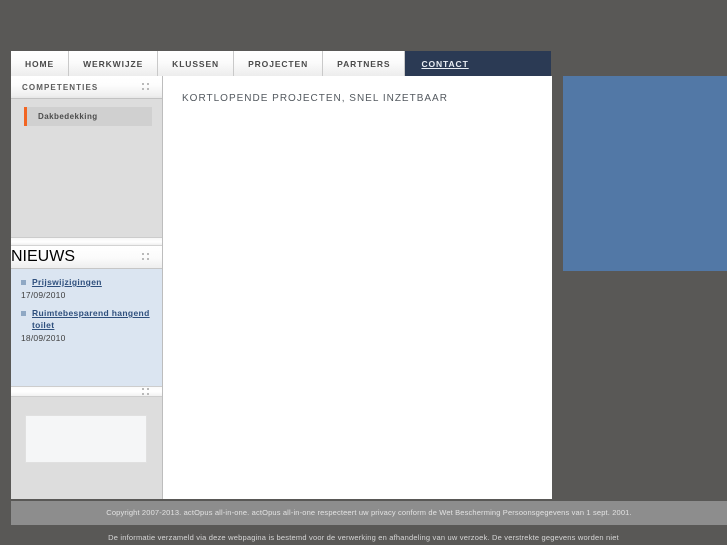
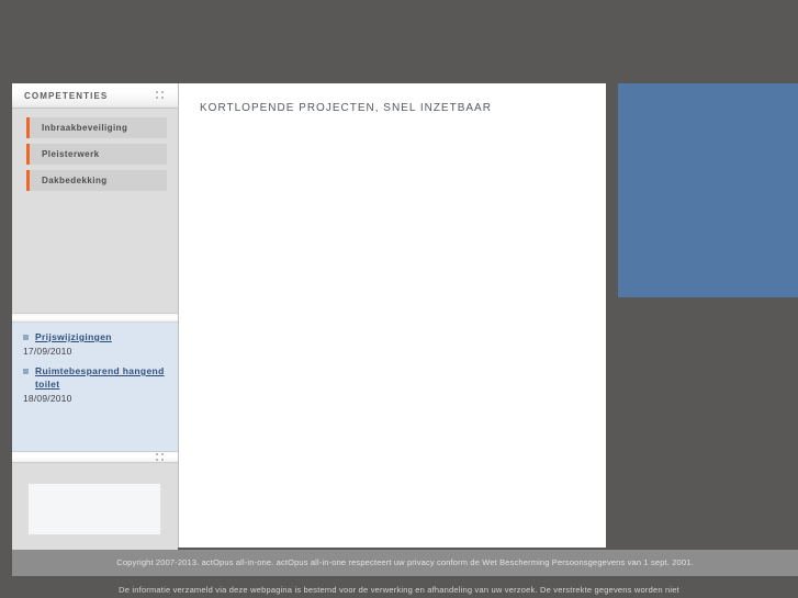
- HOME
- WERKWIJZE
- KLUSSEN
- PROJECTEN
- PARTNERS
- CONTACT
  COMPETENTIES
+ Inbraakbeveiliging
+ Pleisterwerk
  Dakbedekking
- NIEUWS
  Prijswijzigingen
  17/09/2010
  Ruimtebesparend hangend toilet
  18/09/2010
  KORTLOPENDE PROJECTEN, SNEL INZETBAAR
  Copyright 2007-2013. actOpus all-in-one. actOpus all-in-one respecteert uw privacy conform de Wet Bescherming Persoonsgegevens van 1 sept. 2001.
  De informatie verzameld via deze webpagina is bestemd voor de verwerking en afhandeling van uw verzoek. De verstrekte gegevens worden niet
